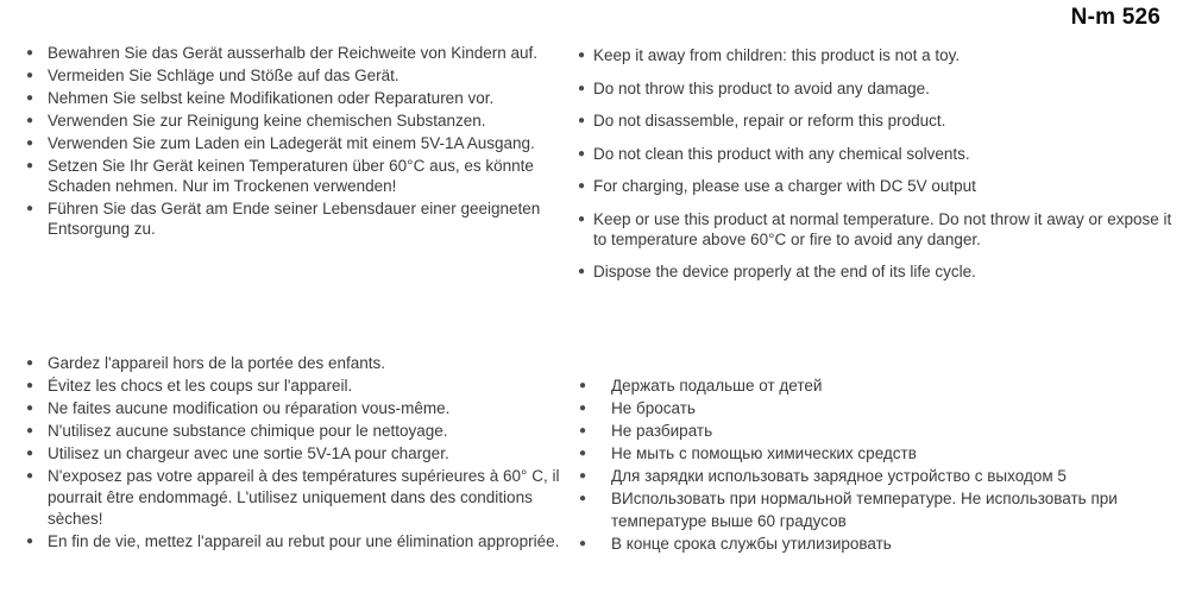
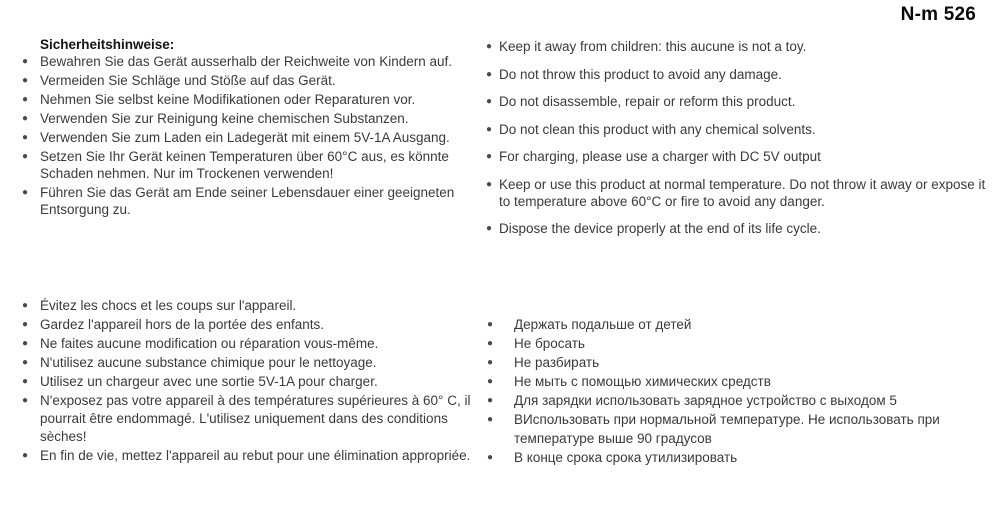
  N-m 526
+ Sicherheitshinweise:
  ●
  Bewahren Sie das Gerät ausserhalb der Reichweite von Kindern auf.
  ●
  Vermeiden Sie Schläge und Stöße auf das Gerät.
  ●
  Nehmen Sie selbst keine Modifikationen oder Reparaturen vor.
  ●
  Verwenden Sie zur Reinigung keine chemischen Substanzen.
  ●
  Verwenden Sie zum Laden ein Ladegerät mit einem 5V-1A Ausgang.
  ●
  Setzen Sie Ihr Gerät keinen Temperaturen über 60°C aus, es könnte Schaden nehmen. Nur im Trockenen verwenden!
  ●
  Führen Sie das Gerät am Ende seiner Lebensdauer einer geeigneten Entsorgung zu.
  ●
- Keep it away from children: this product is not a toy.
+ Keep it away from children: this aucune is not a toy.
  ●
  Do not throw this product to avoid any damage.
  ●
  Do not disassemble, repair or reform this product.
  ●
  Do not clean this product with any chemical solvents.
  ●
  For charging, please use a charger with DC 5V output
  ●
  Keep or use this product at normal temperature. Do not throw it away or expose it to temperature above 60°C or fire to avoid any danger.
  ●
  Dispose the device properly at the end of its life cycle.
  ●
- Gardez l'appareil hors de la portée des enfants.
+ Évitez les chocs et les coups sur l'appareil.
  ●
- Évitez les chocs et les coups sur l'appareil.
+ Gardez l'appareil hors de la portée des enfants.
  ●
  Ne faites aucune modification ou réparation vous-même.
  ●
  N'utilisez aucune substance chimique pour le nettoyage.
  ●
  Utilisez un chargeur avec une sortie 5V-1A pour charger.
  ●
  N'exposez pas votre appareil à des températures supérieures à 60° C, il pourrait être endommagé. L'utilisez uniquement dans des conditions sèches!
  ●
  En fin de vie, mettez l'appareil au rebut pour une élimination appropriée.
  ●
  Держать подальше от детей
  ●
  Не бросать
  ●
  Не разбирать
  ●
  Не мыть с помощью химических средств
  ●
  Для зарядки использовать зарядное устройство с выходом 5
  ●
- ВИспользовать при нормальной температуре. Не использовать при температуре выше 60 градусов
+ ВИспользовать при нормальной температуре. Не использовать при температуре выше 90 градусов
  ●
- В конце срока службы утилизировать
+ В конце срока срока утилизировать
